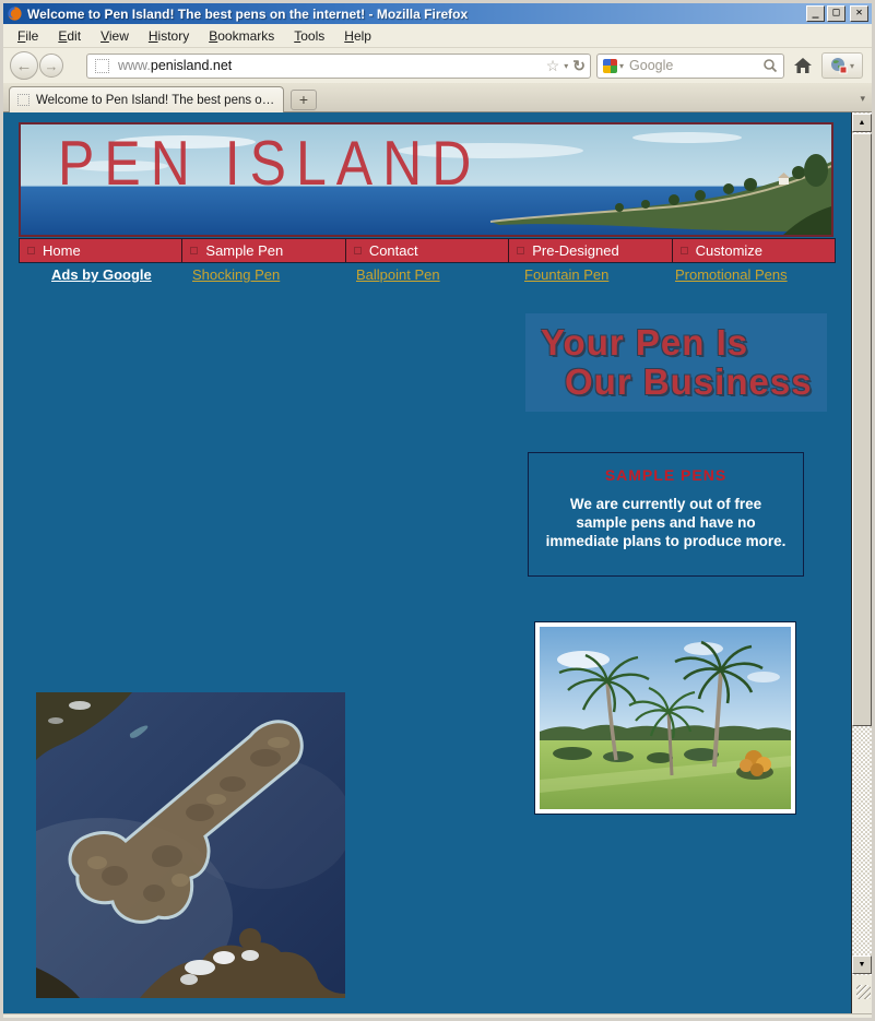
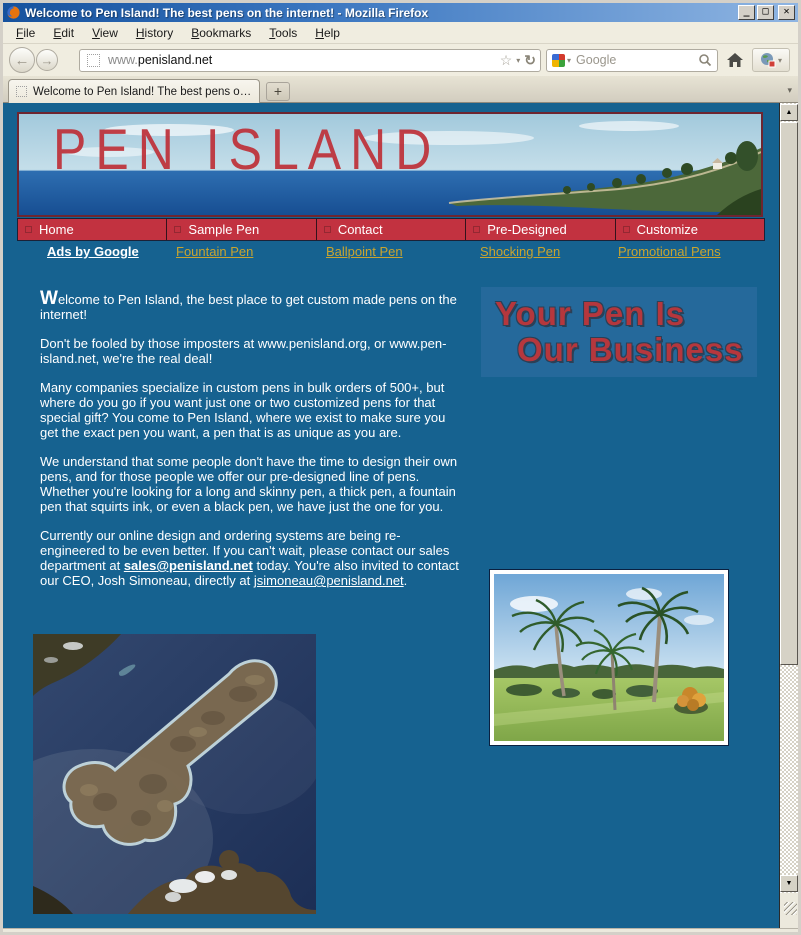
  Welcome to Pen Island! The best pens on the internet! - Mozilla Firefox
  _
  □
  ✕
  File
  Edit
  View
  History
  Bookmarks
  Tools
  Help
  ←
  →
  www.penisland.net
  ☆
  ▾
  ↻
  ▾
  Google
  ▾
  Welcome to Pen Island! The best pens on t
  +
  ▾
  PEN ISLAND
  Home
  Sample Pen
  Contact
  Pre-Designed
  Customize
  Ads by Google
- Shocking Pen
+ Fountain Pen
  Ballpoint Pen
- Fountain Pen
+ Shocking Pen
  Promotional Pens
+ Welcome to Pen Island, the best place to get custom made pens on the internet!
+ Don't be fooled by those imposters at www.penisland.org, or www.pen-island.net, we're the real deal!
+ Many companies specialize in custom pens in bulk orders of 500+, but where do you go if you want just one or two customized pens for that special gift? You come to Pen Island, where we exist to make sure you get the exact pen you want, a pen that is as unique as you are.
+ We understand that some people don't have the time to design their own pens, and for those people we offer our pre-designed line of pens. Whether you're looking for a long and skinny pen, a thick pen, a fountain pen that squirts ink, or even a black pen, we have just the one for you.
+ Currently our online design and ordering systems are being re-engineered to be even better. If you can't wait, please contact our sales department at sales@penisland.net today. You're also invited to contact our CEO, Josh Simoneau, directly at jsimoneau@penisland.net.
  Your Pen Is
  Our Business
- SAMPLE PENS
- We are currently out of free sample pens and have no immediate plans to produce more.
